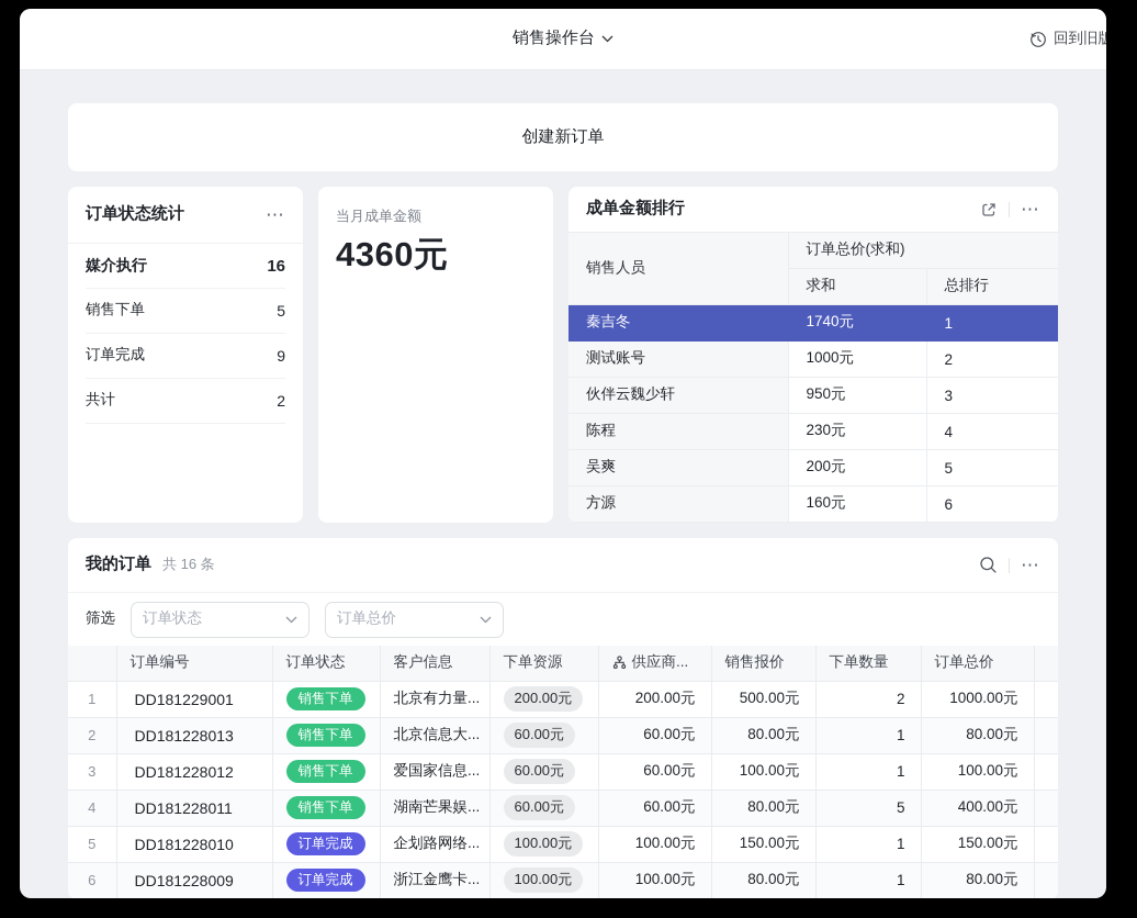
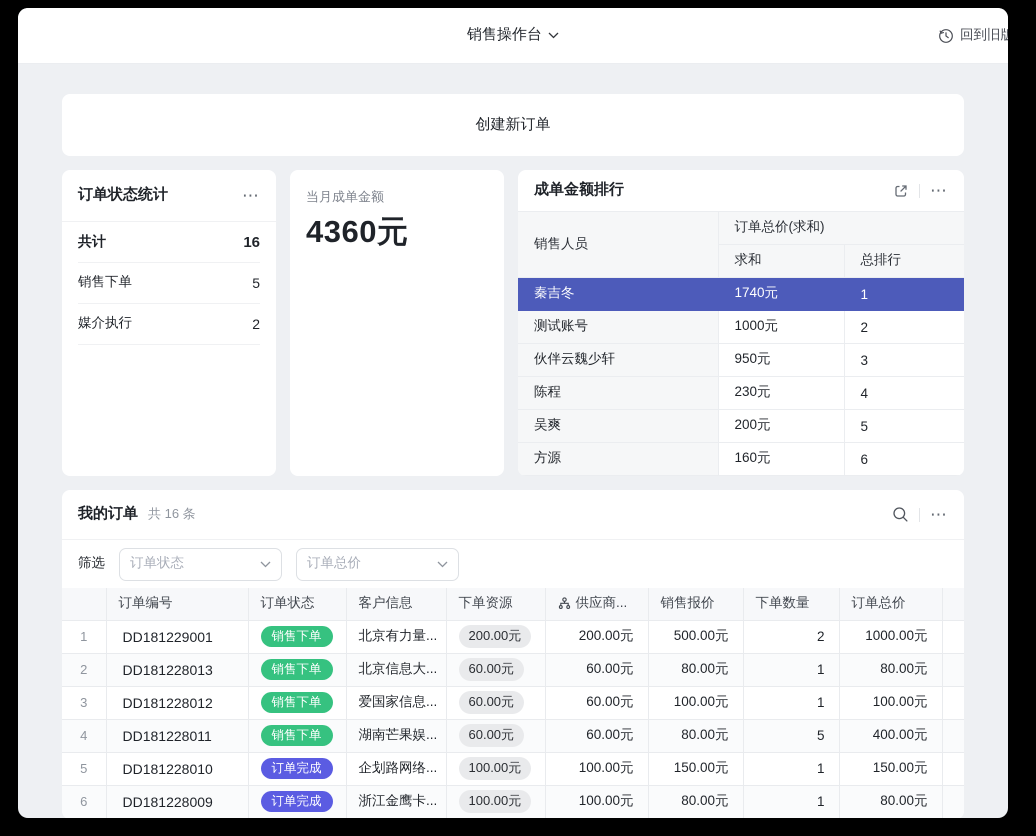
  销售操作台
  回到旧版
  创建新订单
  订单状态统计
  ⋯
- 媒介执行
+ 共计
  16
  销售下单
  5
- 订单完成
- 9
- 共计
+ 媒介执行
  2
  当月成单金额
  4360元
  成单金额排行
  ⋯
  销售人员	订单总价(求和)
  求和	总排行
  秦吉冬	1740元	1
  测试账号	1000元	2
  伙伴云魏少轩	950元	3
  陈程	230元	4
  吴爽	200元	5
  方源	160元	6
  我的订单
  共 16 条
  ⋯
  筛选
  订单状态
  订单总价
  	订单编号	订单状态	客户信息	下单资源	供应商...	销售报价	下单数量	订单总价
  1	DD181229001	销售下单	北京有力量...	200.00元	200.00元	500.00元	2	1000.00元
  2	DD181228013	销售下单	北京信息大...	60.00元	60.00元	80.00元	1	80.00元
  3	DD181228012	销售下单	爱国家信息...	60.00元	60.00元	100.00元	1	100.00元
  4	DD181228011	销售下单	湖南芒果娱...	60.00元	60.00元	80.00元	5	400.00元
  5	DD181228010	订单完成	企划路网络...	100.00元	100.00元	150.00元	1	150.00元
  6	DD181228009	订单完成	浙江金鹰卡...	100.00元	100.00元	80.00元	1	80.00元
